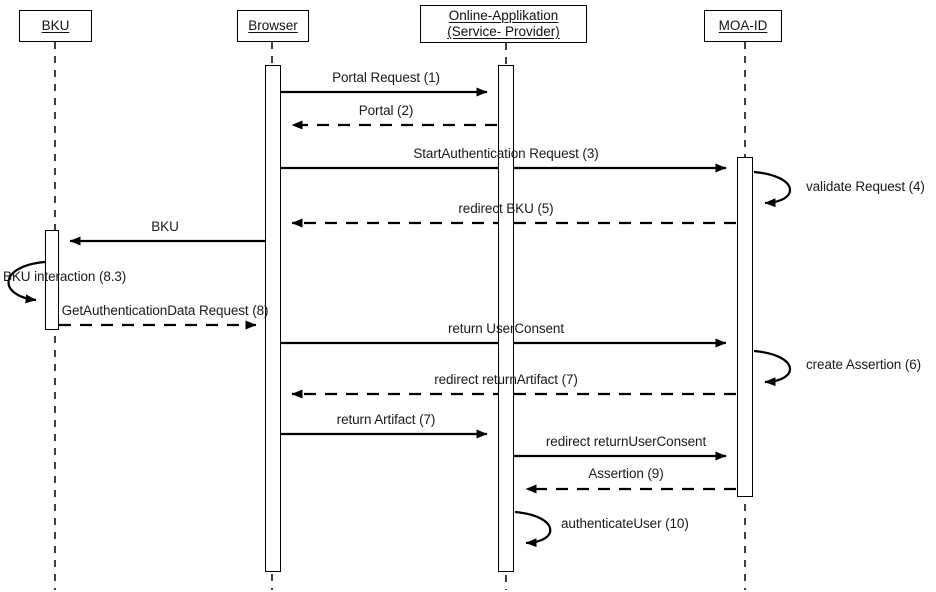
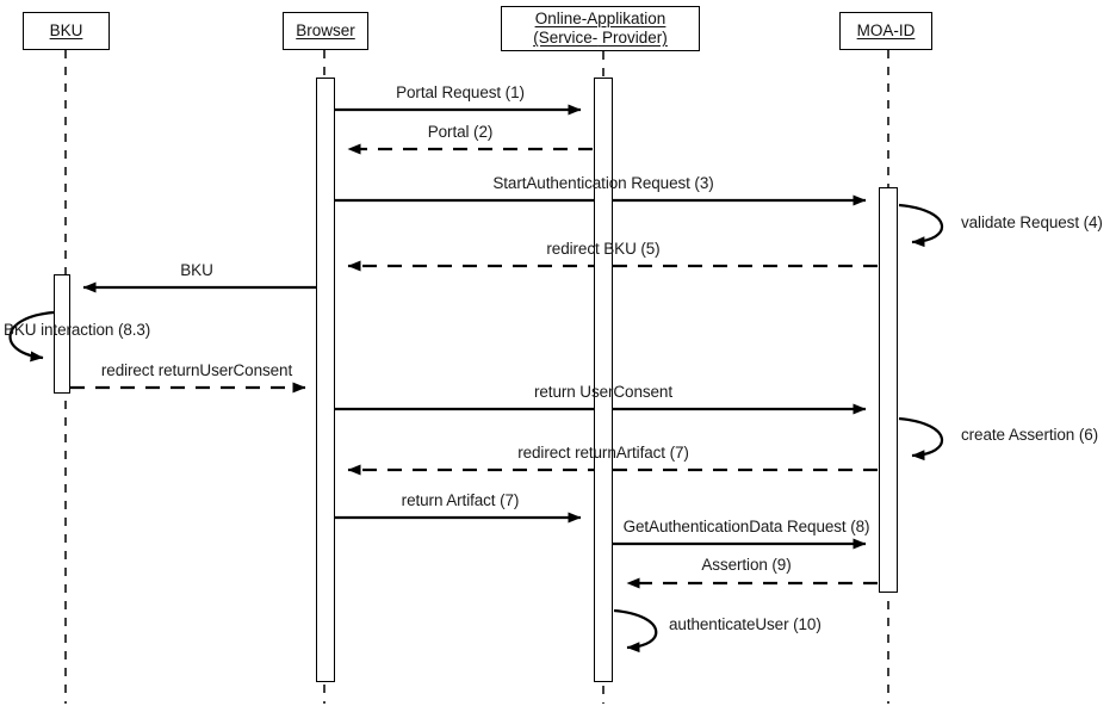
  BKU
  Browser
  Online-Applikation (Service- Provider)
  MOA-ID
  Portal Request (1)
  Portal (2)
  StartAuthentication Request (3)
  validate Request (4)
  redirect BKU (5)
  BKU
  BKU interaction (8.3)
- GetAuthenticationData Request (8)
+ redirect returnUserConsent
  return UserConsent
  create Assertion (6)
  redirect returnArtifact (7)
  return Artifact (7)
- redirect returnUserConsent
+ GetAuthenticationData Request (8)
  Assertion (9)
  authenticateUser (10)
